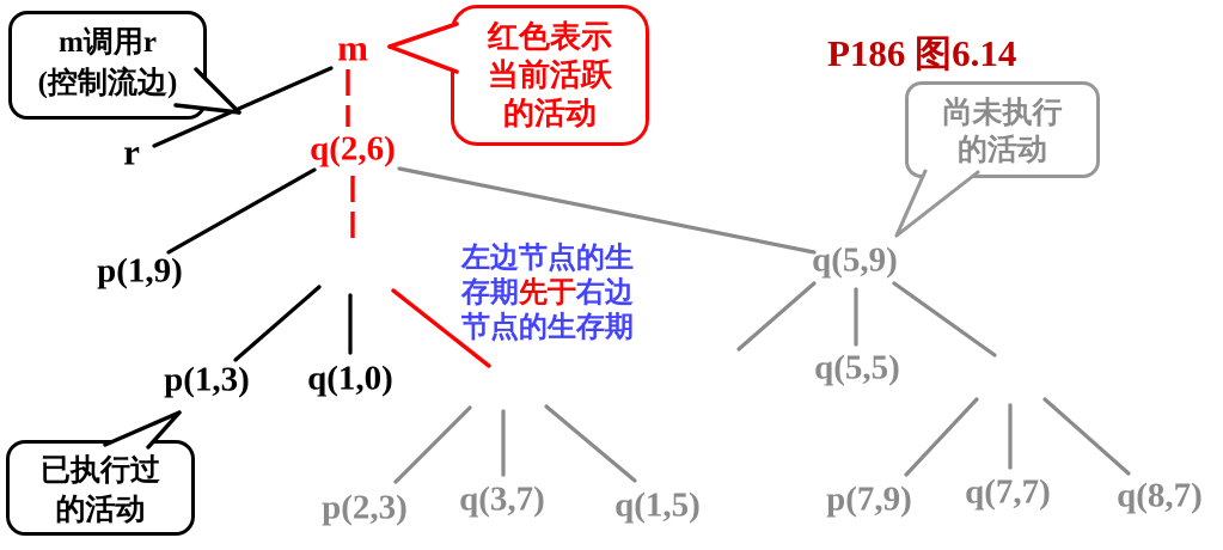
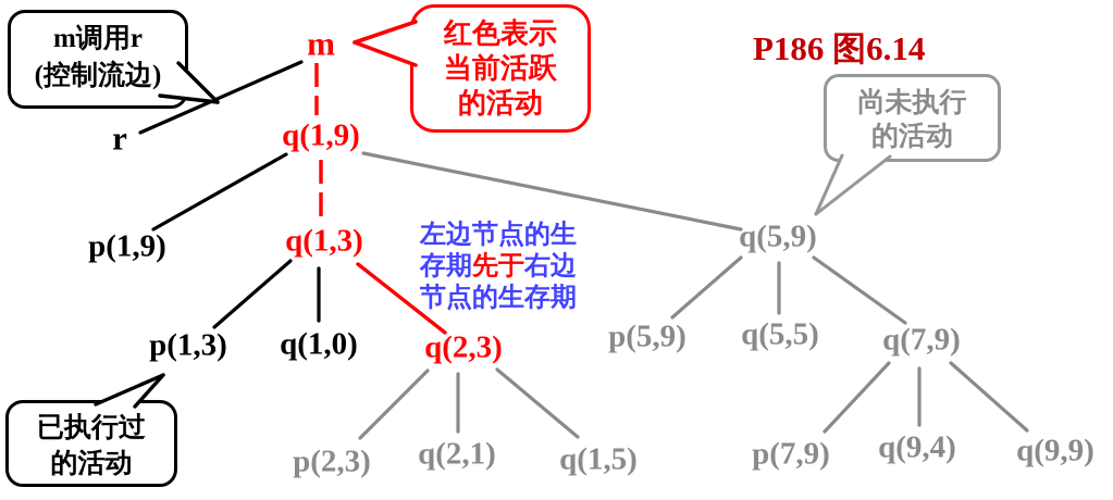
  m调用r
  (控制流边)
  红色表示
  当前活跃
  的活动
  尚未执行
  的活动
  已执行过
  的活动
  P186 图6.14
  左边节点的生
  存期先于右边
  节点的生存期
  m
  r
- q(2,6)
+ q(1,9)
  p(1,9)
+ q(1,3)
  q(5,9)
  p(1,3)
  q(1,0)
+ q(2,3)
+ p(5,9)
  q(5,5)
+ q(7,9)
  p(2,3)
- q(3,7)
+ q(2,1)
  q(1,5)
  p(7,9)
- q(7,7)
+ q(9,4)
- q(8,7)
+ q(9,9)
